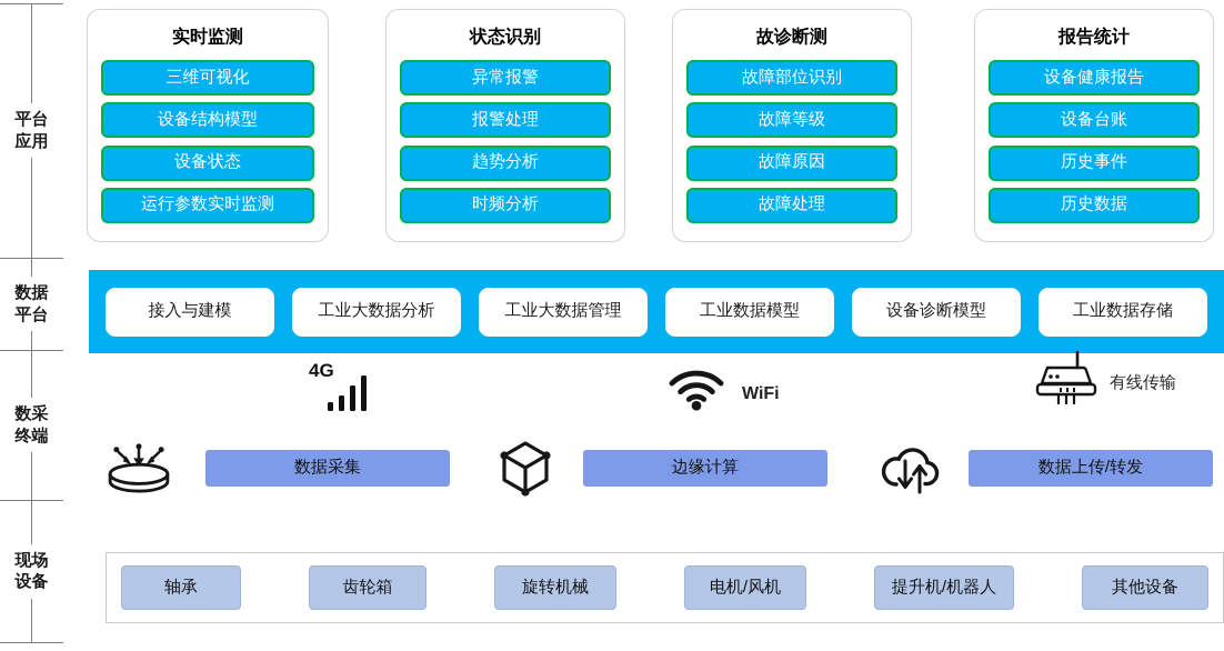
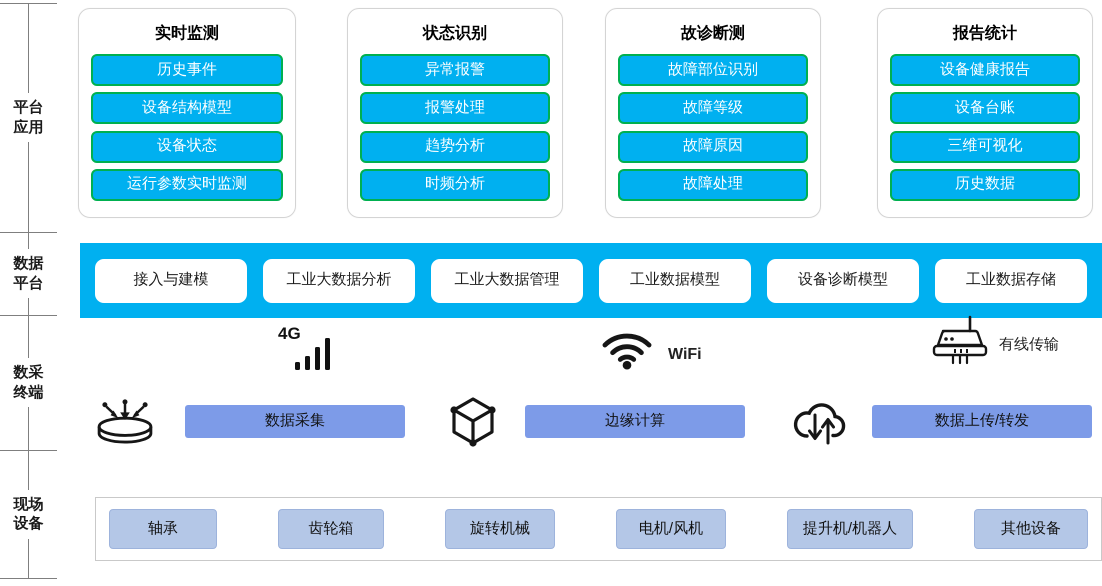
  平台
  应用
  数据
  平台
  数采
  终端
  现场
  设备
  实时监测
- 三维可视化
+ 历史事件
  设备结构模型
  设备状态
  运行参数实时监测
  状态识别
  异常报警
  报警处理
  趋势分析
  时频分析
  故诊断测
  故障部位识别
  故障等级
  故障原因
  故障处理
  报告统计
  设备健康报告
  设备台账
- 历史事件
+ 三维可视化
  历史数据
  接入与建模
  工业大数据分析
  工业大数据管理
  工业数据模型
  设备诊断模型
  工业数据存储
  4G
  WiFi
  有线传输
  数据采集
  边缘计算
  数据上传/转发
  轴承
  齿轮箱
  旋转机械
  电机/风机
  提升机/机器人
  其他设备
